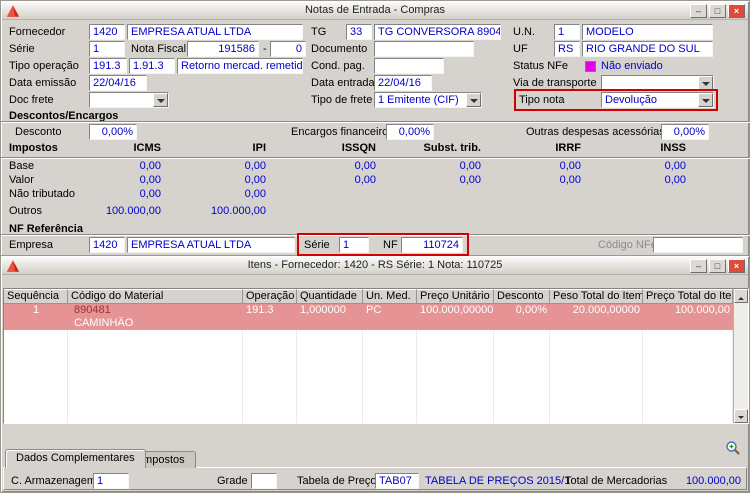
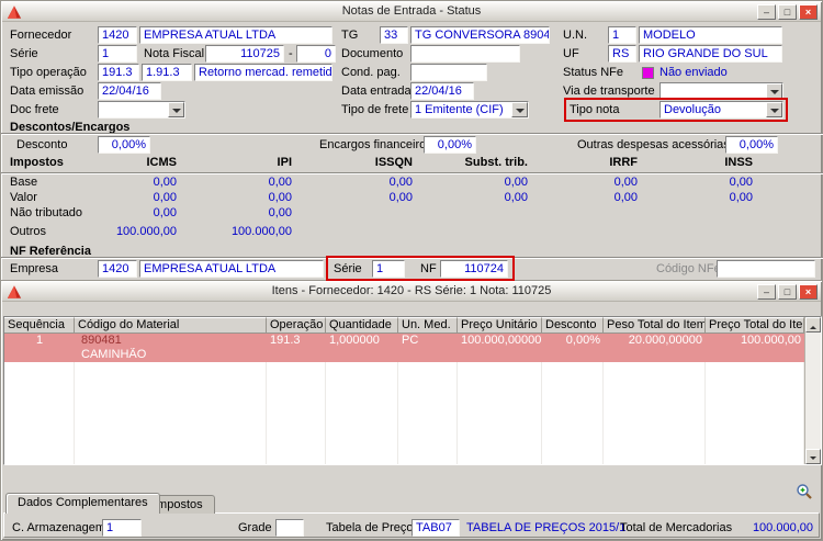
- Notas de Entrada - Compras
+ Notas de Entrada - Status
  –
  □
  ×
  Fornecedor
  1420
  EMPRESA ATUAL LTDA
  TG
  33
  TG CONVERSORA 8904
  U.N.
  1
  MODELO
  Série
  1
  Nota Fiscal
- 191586
+ 110725
  -
  0
  Documento
  UF
  RS
  RIO GRANDE DO SUL
  Tipo operação
  191.3
  1.91.3
  Cond. pag.
  Status NFe
  Não enviado
  Data emissão
  22/04/16
  Data entrada
  22/04/16
  Via de transporte
  Doc frete
  Tipo de frete
  1 Emitente (CIF)
  Tipo nota
  Devolução
  Descontos/Encargos
  Desconto
  0,00%
  Encargos financeir
  0,00%
  Outras despesas acessória
  0,00%
  Impostos
  ICMS
  IPI
  ISSQN
  Subst. trib.
  IRRF
  INSS
  Base
  0,00
  0,00
  0,00
  0,00
  0,00
  0,00
  Valor
  0,00
  0,00
  0,00
  0,00
  0,00
  0,00
  Não tributado
  0,00
  0,00
  Outros
  100.000,00
  100.000,00
  NF Referência
  Empresa
  1420
  EMPRESA ATUAL LTDA
  Série
  1
  NF
  110724
  Código NF
  Itens - Fornecedor: 1420 - RS Série: 1 Nota: 110725
  –
  □
  ×
  Sequência
  Código do Material
  Operação
  Quantidade
  Un. Med.
  Preço Unitário
  Desconto
  Peso Total do Item
  Preço Total do Ite
  1
  890481
  CAMINHÃO
  191.3
  1,000000
  PC
  100.000,00000
  0,00%
  20.000,00000
  100.000,00
  Dados Complementares
  mpostos
  C. Armazenagem
  1
  Grade
  Tabela de Preço
  TAB07
  TABELA DE PREÇOS 2015/1
  Total de Mercadorias
  100.000,00
